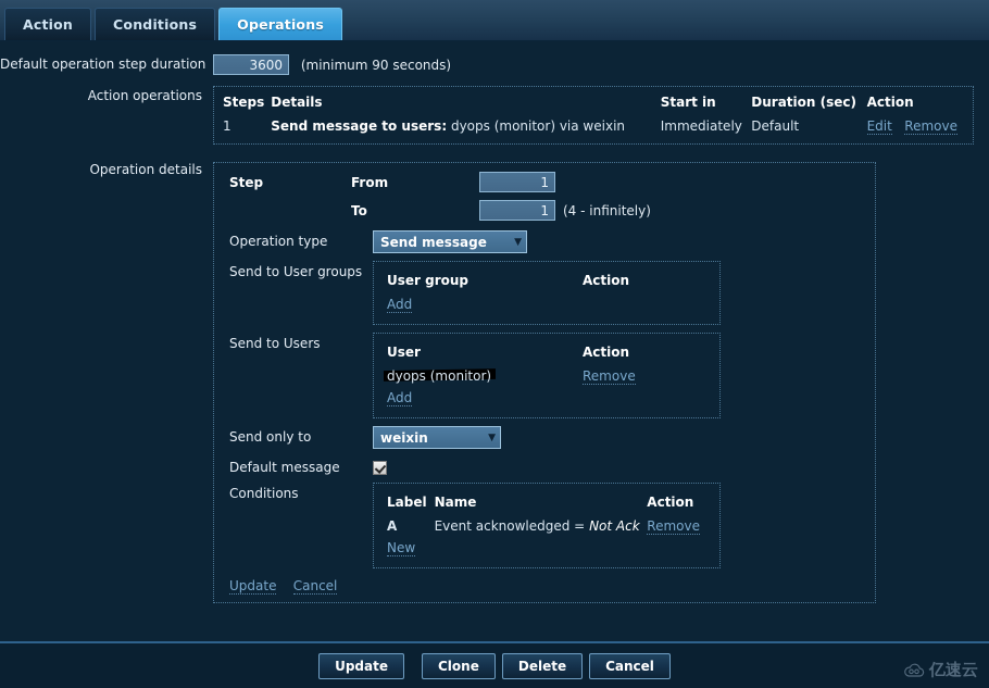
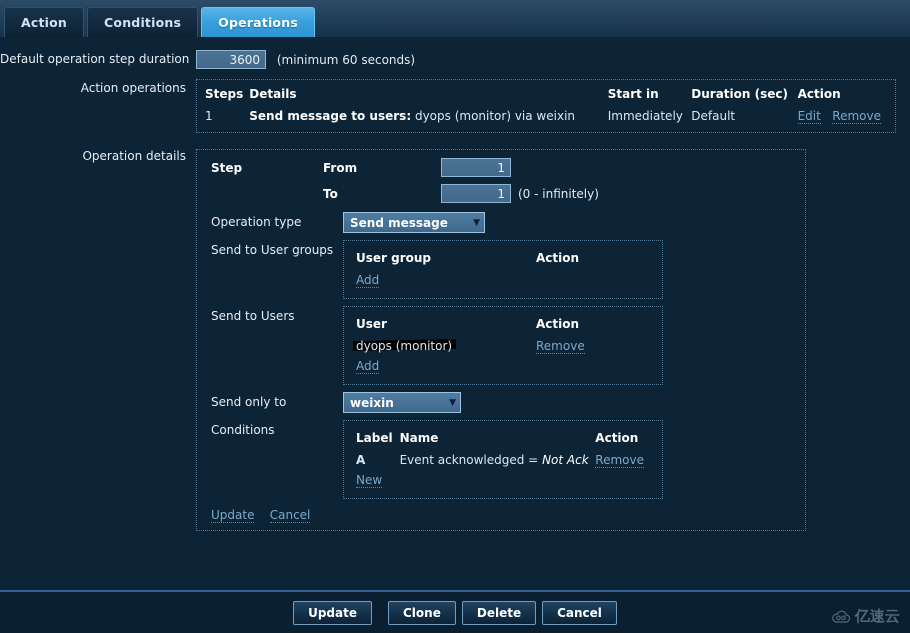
  Action
  Conditions
  Operations
  Default operation step duration
- 3600 (minimum 90 seconds)
+ 3600 (minimum 60 seconds)
  Action operations
  Steps	Details	Start in	Duration (sec)	Action
  1	Send message to users: dyops (monitor) via weixin	Immediately	Default	Edit Remove
  Operation details
  Step
  From
  1
  To
  1
- (4 - infinitely)
+ (0 - infinitely)
  Operation type
  Send message
  ▼
  Send to User groups
  User group	Action
  Add
  Send to Users
  User	Action
  dyops (monitor)	Remove
  Add
  Send only to
  weixin
  ▼
- Default message
  Conditions
  Label	Name	Action
  A	Event acknowledged = Not Ack	Remove
  New
  Update Cancel
  Update
  Clone
  Delete
  Cancel
  亿速云
